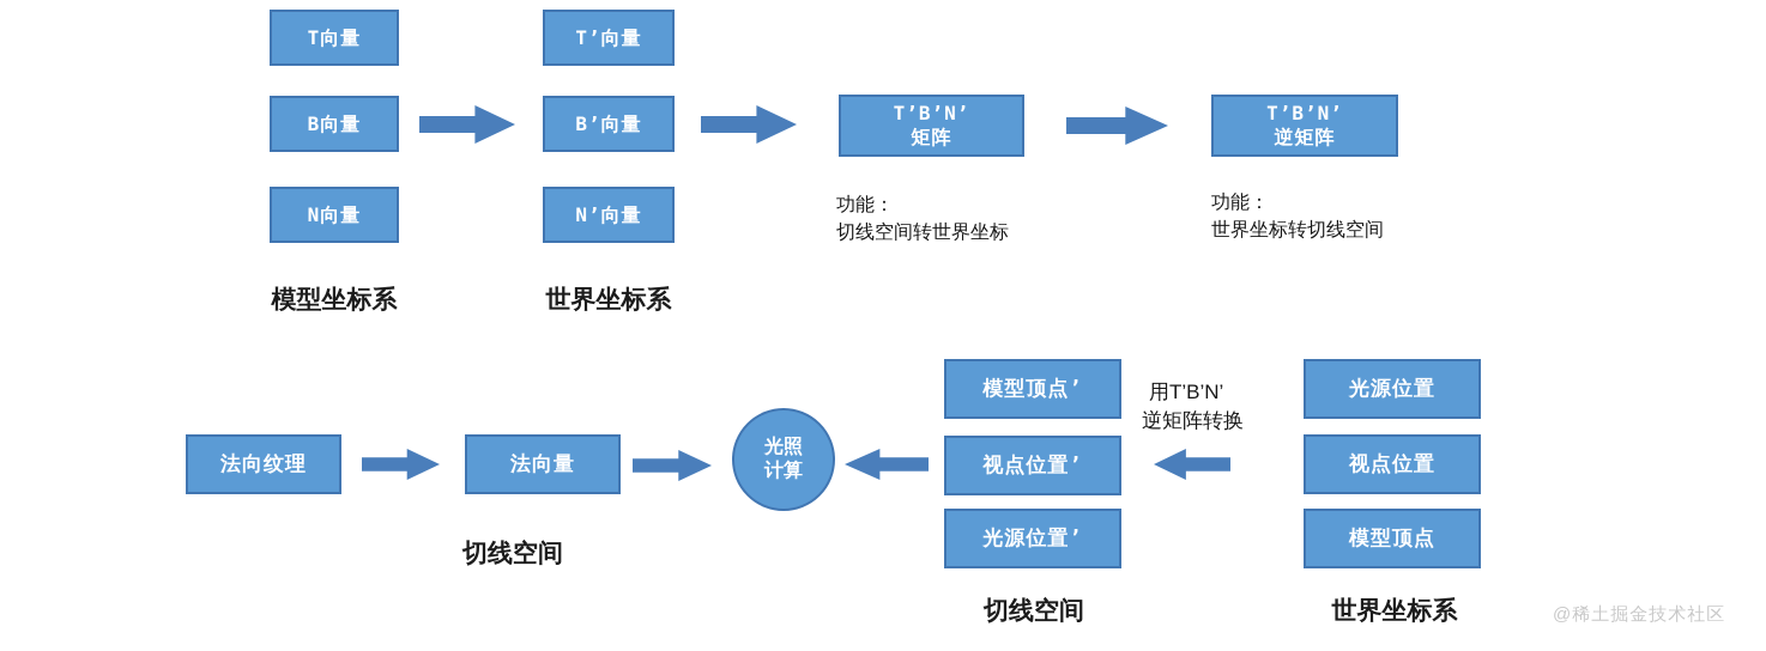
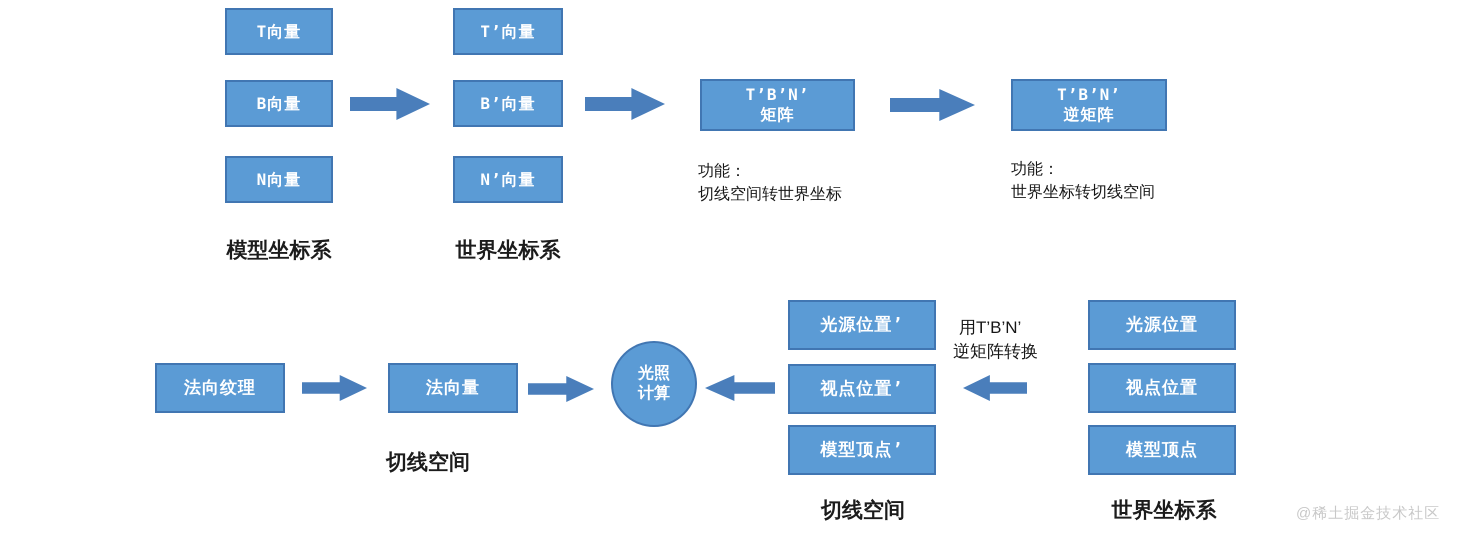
  T向量
  B向量
  N向量
  模型坐标系
  T’向量
  B’向量
  N’向量
  世界坐标系
  T’B’N’
  矩阵
  功能：
  切线空间转世界坐标
  T’B’N’
  逆矩阵
  功能：
  世界坐标转切线空间
  法向纹理
  法向量
  切线空间
  光照
  计算
- 模型顶点’
+ 光源位置’
  视点位置’
- 光源位置’
+ 模型顶点’
  切线空间
  用T’B’N’
  逆矩阵转换
  光源位置
  视点位置
  模型顶点
  世界坐标系
  @稀土掘金技术社区
